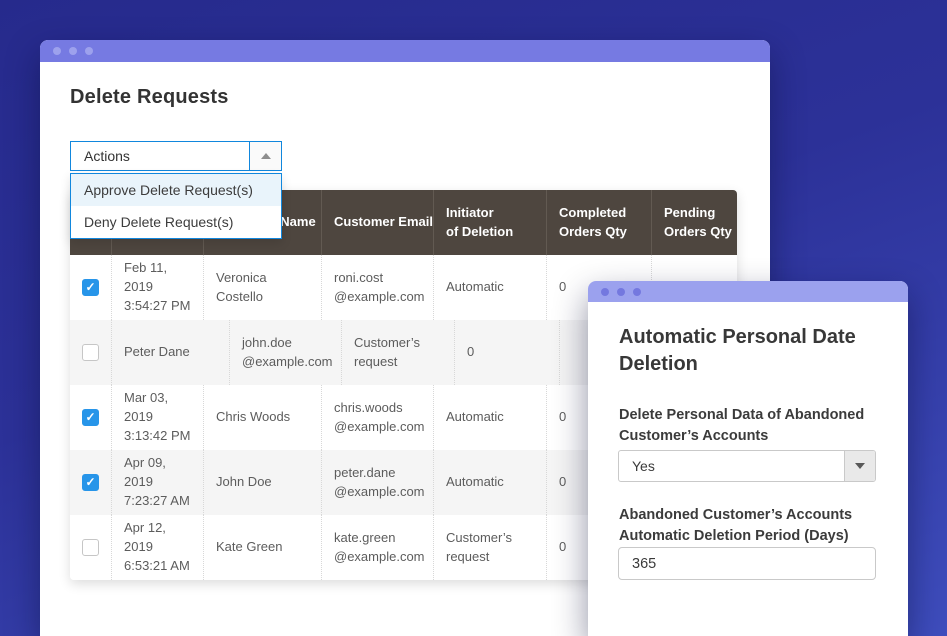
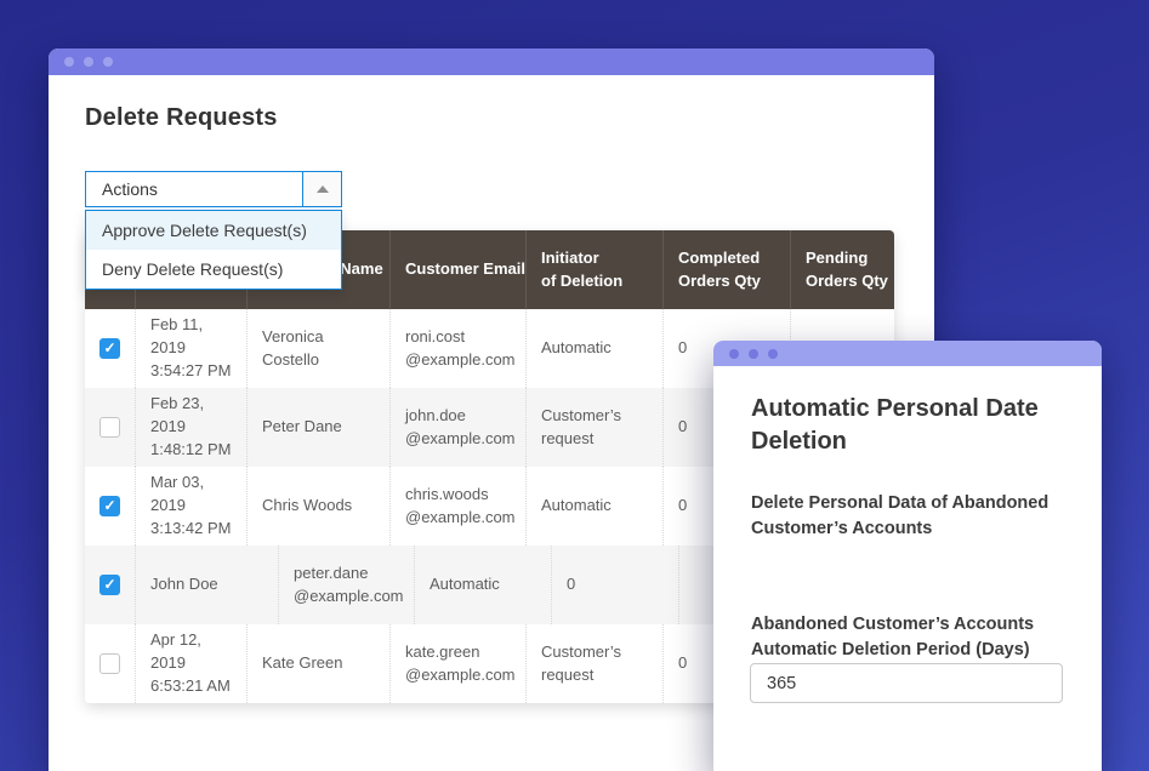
  Delete Requests
  Customer Email
  Initiator
  of Deletion
  Completed
  Orders Qty
  Pending
  Orders Qty
  ✓
  Feb 11, 2019
  3:54:27 PM
  Veronica Costello
  roni.cost
  @example.com
  Automatic
  0
+ Feb 23, 2019
+ 1:48:12 PM
  Peter Dane
  john.doe
  @example.com
  Customer’s request
  0
  ✓
  Mar 03, 2019
  3:13:42 PM
  Chris Woods
  chris.woods
  @example.com
  Automatic
  0
  ✓
- Apr 09, 2019
- 7:23:27 AM
  John Doe
  peter.dane
  @example.com
  Automatic
  0
  Apr 12, 2019
  6:53:21 AM
  Kate Green
  kate.green
  @example.com
  Customer’s request
  0
  Actions
  Approve Delete Request(s)
  Deny Delete Request(s)
  Automatic Personal Date Deletion
  Delete Personal Data of Abandoned Customer’s Accounts
- Yes
  Abandoned Customer’s Accounts Automatic Deletion Period (Days)
  365
